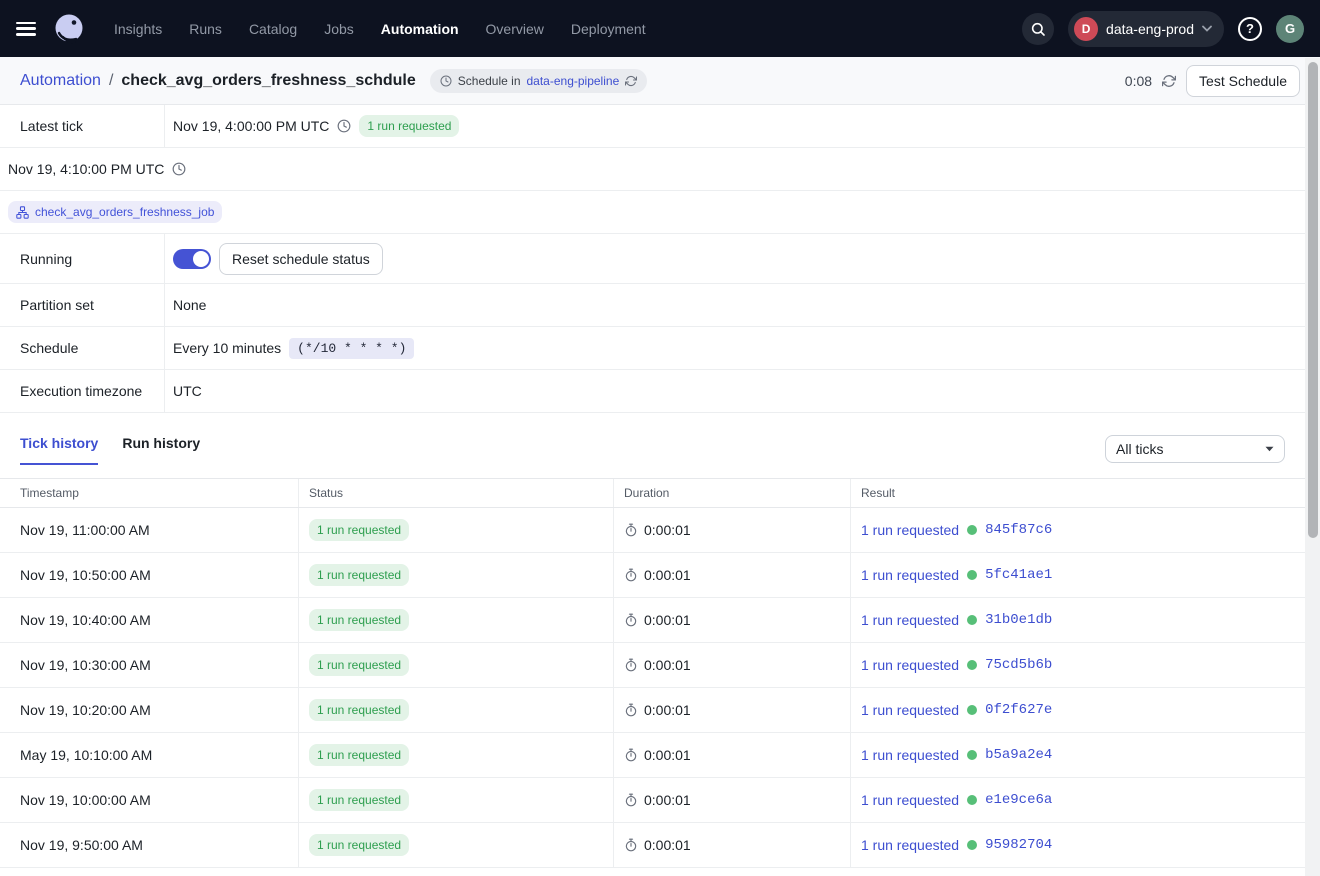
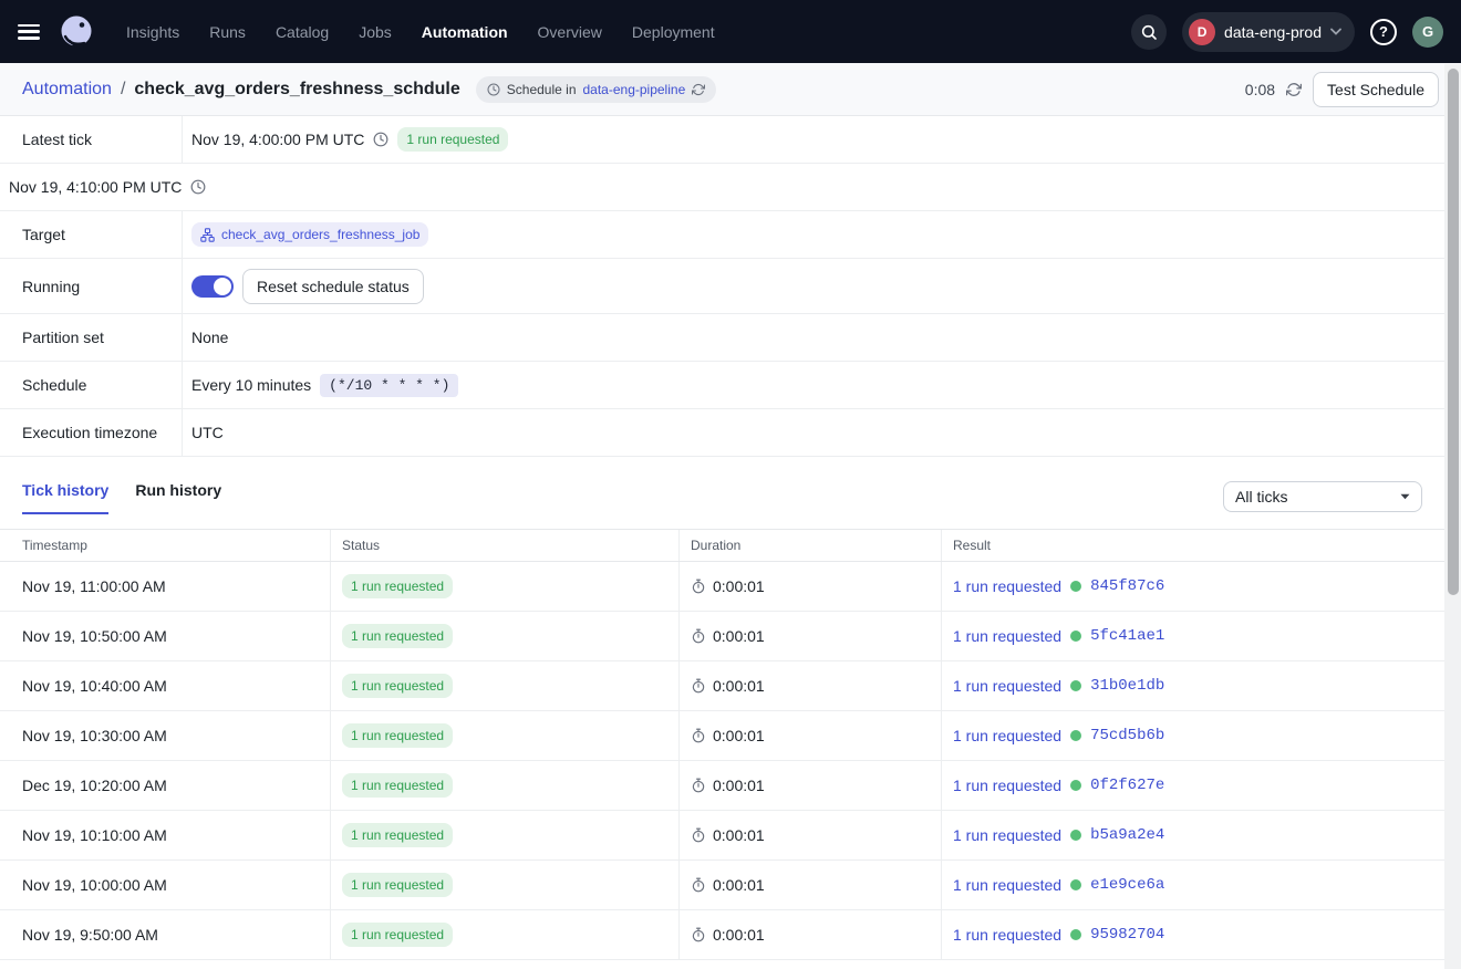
  Insights
  Runs
  Catalog
  Jobs
  Automation
  Overview
  Deployment
  D
  data-eng-prod
  ?
  G
  Automation
  /
  check_avg_orders_freshness_schdule
  Schedule in
  data-eng-pipeline
  0:08
  Test Schedule
  Latest tick
  Nov 19, 4:00:00 PM UTC
  1 run requested
  Nov 19, 4:10:00 PM UTC
+ Target
  check_avg_orders_freshness_job
  Running
  Reset schedule status
  Partition set
  None
  Schedule
  Every 10 minutes
  (*/10 * * * *)
  Execution timezone
  UTC
  Tick history
  Run history
  All ticks
  Timestamp
  Status
  Duration
  Result
  Nov 19, 11:00:00 AM
  1 run requested
  0:00:01
  1 run requested
  845f87c6
  Nov 19, 10:50:00 AM
  1 run requested
  0:00:01
  1 run requested
  5fc41ae1
  Nov 19, 10:40:00 AM
  1 run requested
  0:00:01
  1 run requested
  31b0e1db
  Nov 19, 10:30:00 AM
  1 run requested
  0:00:01
  1 run requested
  75cd5b6b
- Nov 19, 10:20:00 AM
+ Dec 19, 10:20:00 AM
  1 run requested
  0:00:01
  1 run requested
  0f2f627e
- May 19, 10:10:00 AM
+ Nov 19, 10:10:00 AM
  1 run requested
  0:00:01
  1 run requested
  b5a9a2e4
  Nov 19, 10:00:00 AM
  1 run requested
  0:00:01
  1 run requested
  e1e9ce6a
  Nov 19, 9:50:00 AM
  1 run requested
  0:00:01
  1 run requested
  95982704
